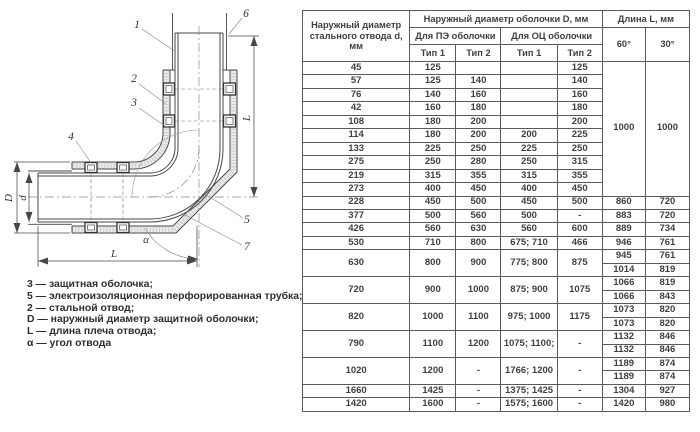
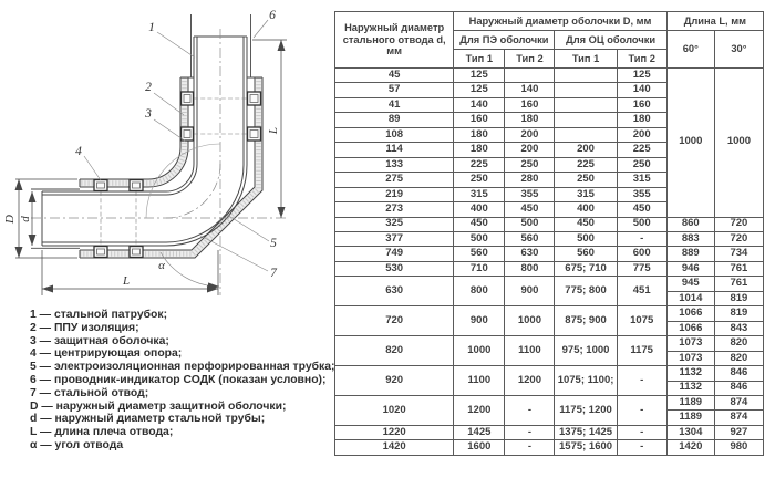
  L
  α
  1
  2
  3
  4
  5
  6
  7
+ 1 — стальной патрубок;
+ 2 — ППУ изоляция;
  3 — защитная оболочка;
+ 4 — центрирующая опора;
  5 — электроизоляционная перфорированная трубка;
+ 6 — проводник-индикатор СОДК (показан условно);
- 2 — стальной отвод;
+ 7 — стальной отвод;
  D — наружный диаметр защитной оболочки;
+ d — наружный диаметр стальной трубы;
  L — длина плеча отвода;
  α — угол отвода
  Наружный диаметр стального отвода d, мм	Наружный диаметр оболочки D, мм	Длина L, мм
  Для ПЭ оболочки	Для ОЦ оболочки	60°	30°
  Тип 1	Тип 2	Тип 1	Тип 2
  45	125			125	1000	1000
  57	125	140		140
- 76	140	160		160
+ 41	140	160		160
- 42	160	180		180
+ 89	160	180		180
  108	180	200		200
  114	180	200	200	225
  133	225	250	225	250
  275	250	280	250	315
  219	315	355	315	355
  273	400	450	400	450
- 228	450	500	450	500	860	720
+ 325	450	500	450	500	860	720
  377	500	560	500	-	883	720
- 426	560	630	560	600	889	734
+ 749	560	630	560	600	889	734
- 530	710	800	675; 710	466	946	761
+ 530	710	800	675; 710	775	946	761
- 630	800	900	775; 800	875	945	761
+ 630	800	900	775; 800	451	945	761
  1014	819
  720	900	1000	875; 900	1075	1066	819
  1066	843
  820	1000	1100	975; 1000	1175	1073	820
  1073	820
- 790	1100	1200	1075; 1100;	-	1132	846
+ 920	1100	1200	1075; 1100;	-	1132	846
  1132	846
- 1020	1200	-	1766; 1200	-	1189	874
+ 1020	1200	-	1175; 1200	-	1189	874
  1189	874
- 1660	1425	-	1375; 1425	-	1304	927
+ 1220	1425	-	1375; 1425	-	1304	927
  1420	1600	-	1575; 1600	-	1420	980
